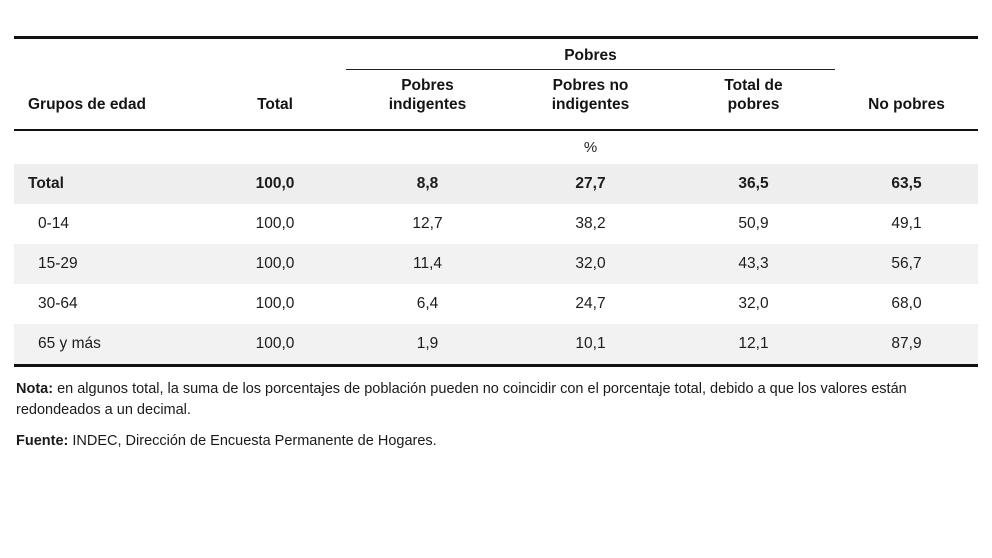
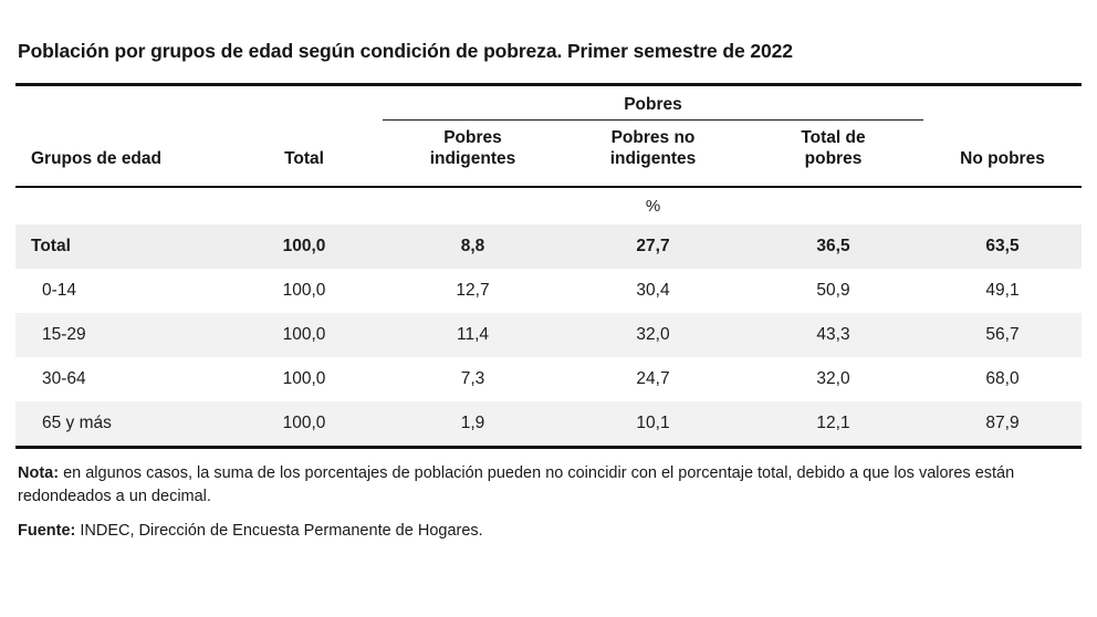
+ Población por grupos de edad según condición de pobreza. Primer semestre de 2022
  Grupos de edad	Total	Pobres	No pobres
  Pobres indigentes	Pobres no indigentes	Total de pobres
  			%
  Total	100,0	8,8	27,7	36,5	63,5
- 0-14	100,0	12,7	38,2	50,9	49,1
+ 0-14	100,0	12,7	30,4	50,9	49,1
  15-29	100,0	11,4	32,0	43,3	56,7
- 30-64	100,0	6,4	24,7	32,0	68,0
+ 30-64	100,0	7,3	24,7	32,0	68,0
  65 y más	100,0	1,9	10,1	12,1	87,9
- Nota: en algunos total, la suma de los porcentajes de población pueden no coincidir con el porcentaje total, debido a que los valores están redondeados a un decimal.
+ Nota: en algunos casos, la suma de los porcentajes de población pueden no coincidir con el porcentaje total, debido a que los valores están redondeados a un decimal.
  Fuente: INDEC, Dirección de Encuesta Permanente de Hogares.
